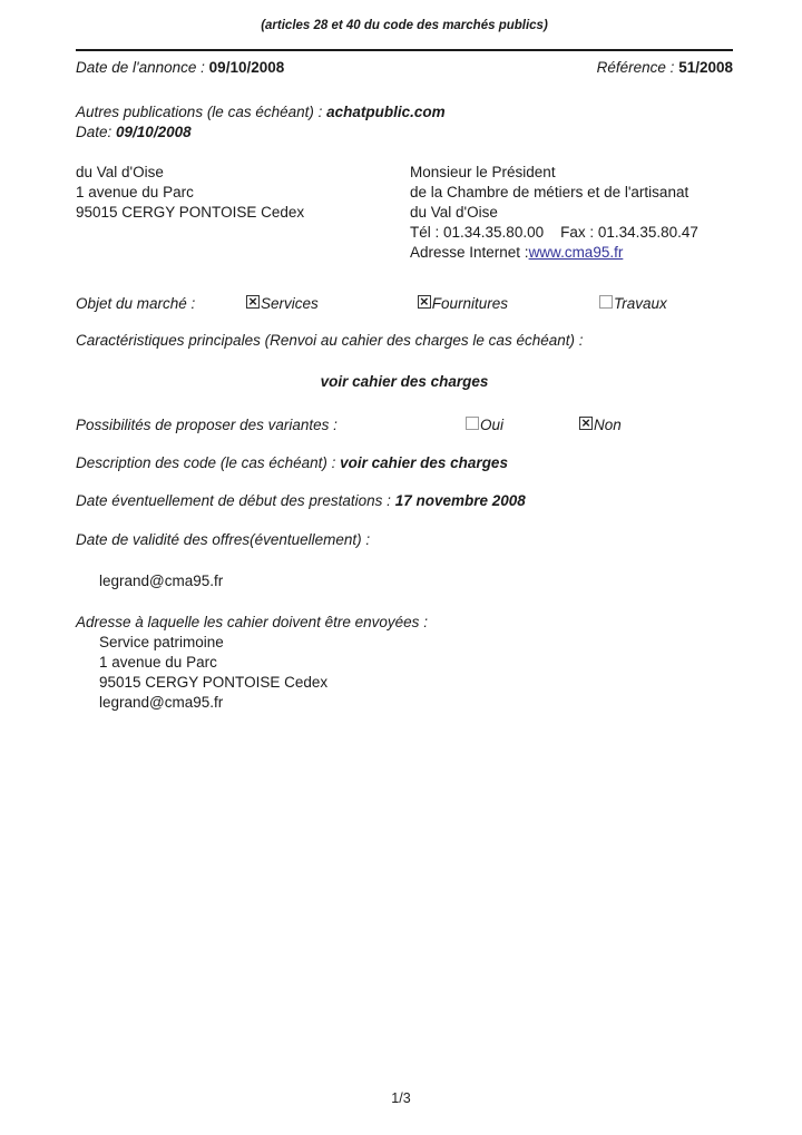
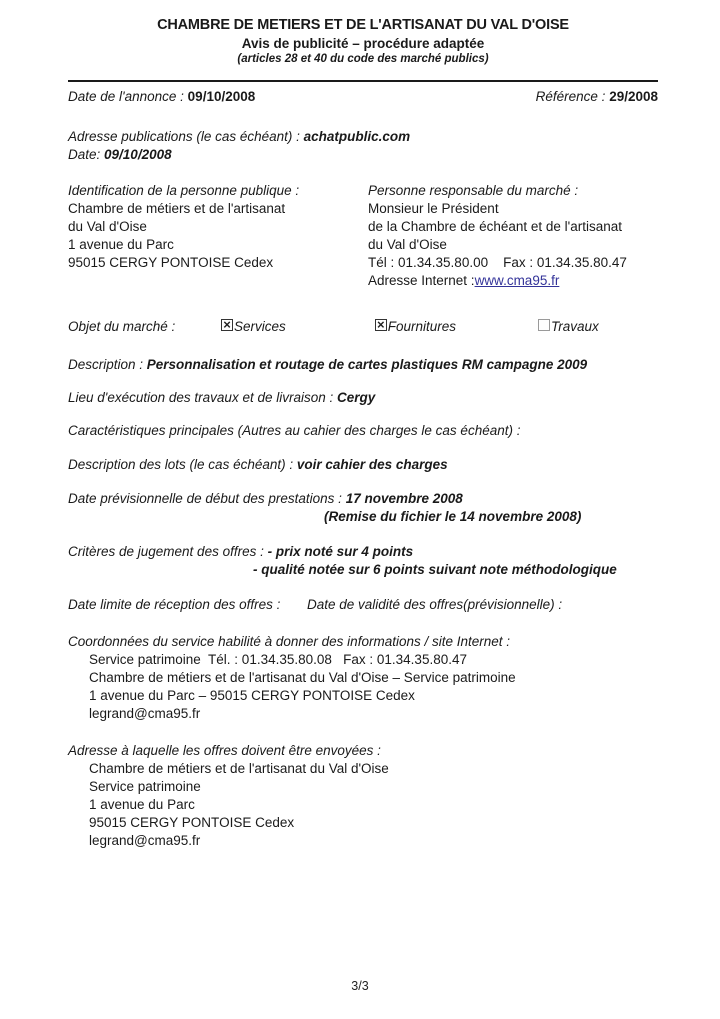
+ CHAMBRE DE METIERS ET DE L'ARTISANAT DU VAL D'OISE
+ Avis de publicité – procédure adaptée
- (articles 28 et 40 du code des marchés publics)
+ (articles 28 et 40 du code des marché publics)
  Date de l'annonce : 09/10/2008
- Référence : 51/2008
+ Référence : 29/2008
- Autres publications (le cas échéant) : achatpublic.com
+ Adresse publications (le cas échéant) : achatpublic.com
  Date: 09/10/2008
+ Identification de la personne publique :
+ Chambre de métiers et de l'artisanat
  du Val d'Oise
  1 avenue du Parc
  95015 CERGY PONTOISE Cedex
+ Personne responsable du marché :
  Monsieur le Président
- de la Chambre de métiers et de l'artisanat
+ de la Chambre de échéant et de l'artisanat
  du Val d'Oise
  Tél : 01.34.35.80.00 Fax : 01.34.35.80.47
  Adresse Internet :www.cma95.fr
  Objet du marché : Services Fournitures Travaux
+ Description : Personnalisation et routage de cartes plastiques RM campagne 2009
+ Lieu d'exécution des travaux et de livraison : Cergy
- Caractéristiques principales (Renvoi au cahier des charges le cas échéant) :
+ Caractéristiques principales (Autres au cahier des charges le cas échéant) :
- voir cahier des charges
- Possibilités de proposer des variantes : Oui Non
- Description des code (le cas échéant) : voir cahier des charges
+ Description des lots (le cas échéant) : voir cahier des charges
- Date éventuellement de début des prestations : 17 novembre 2008
+ Date prévisionnelle de début des prestations : 17 novembre 2008
+ (Remise du fichier le 14 novembre 2008)
+ Critères de jugement des offres : - prix noté sur 4 points
+ - qualité notée sur 6 points suivant note méthodologique
+ Date limite de réception des offres :
- Date de validité des offres(éventuellement) :
+ Date de validité des offres(prévisionnelle) :
+ Coordonnées du service habilité à donner des informations / site Internet :
+ Service patrimoine Tél. : 01.34.35.80.08 Fax : 01.34.35.80.47
+ Chambre de métiers et de l'artisanat du Val d'Oise – Service patrimoine
+ 1 avenue du Parc – 95015 CERGY PONTOISE Cedex
  legrand@cma95.fr
- Adresse à laquelle les cahier doivent être envoyées :
+ Adresse à laquelle les offres doivent être envoyées :
+ Chambre de métiers et de l'artisanat du Val d'Oise
  Service patrimoine
  1 avenue du Parc
  95015 CERGY PONTOISE Cedex
  legrand@cma95.fr
- 1/3
+ 3/3
